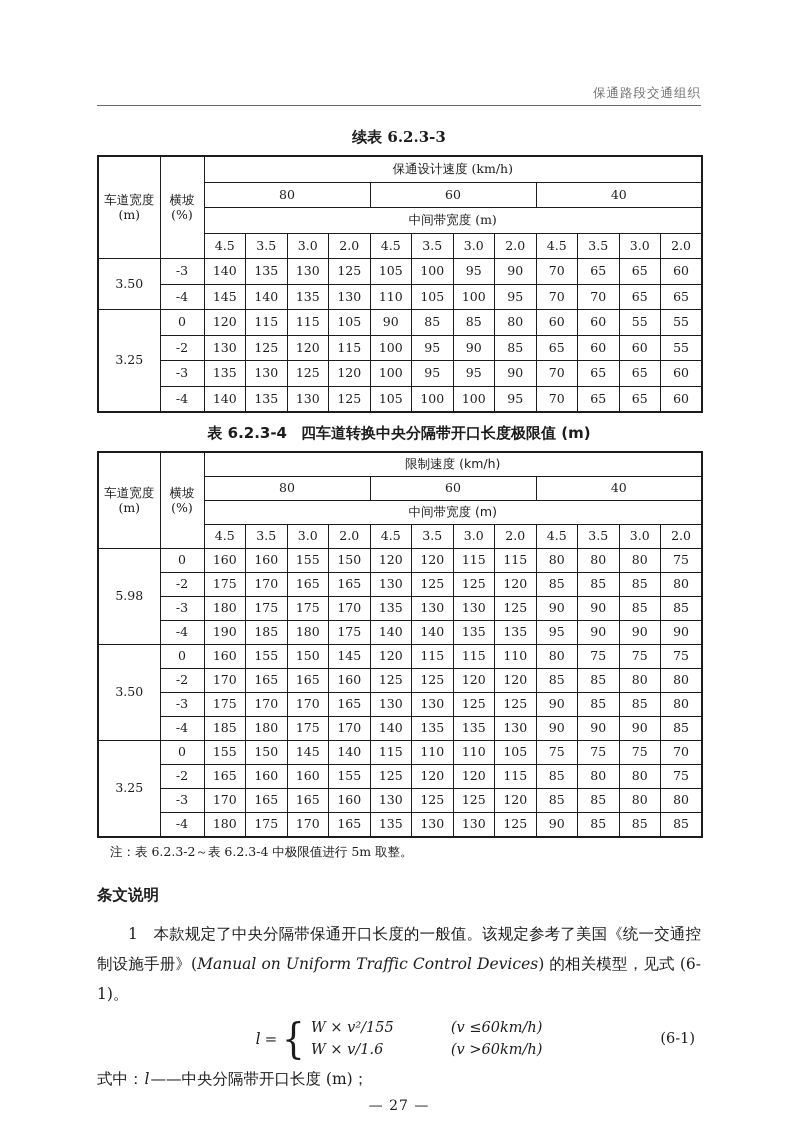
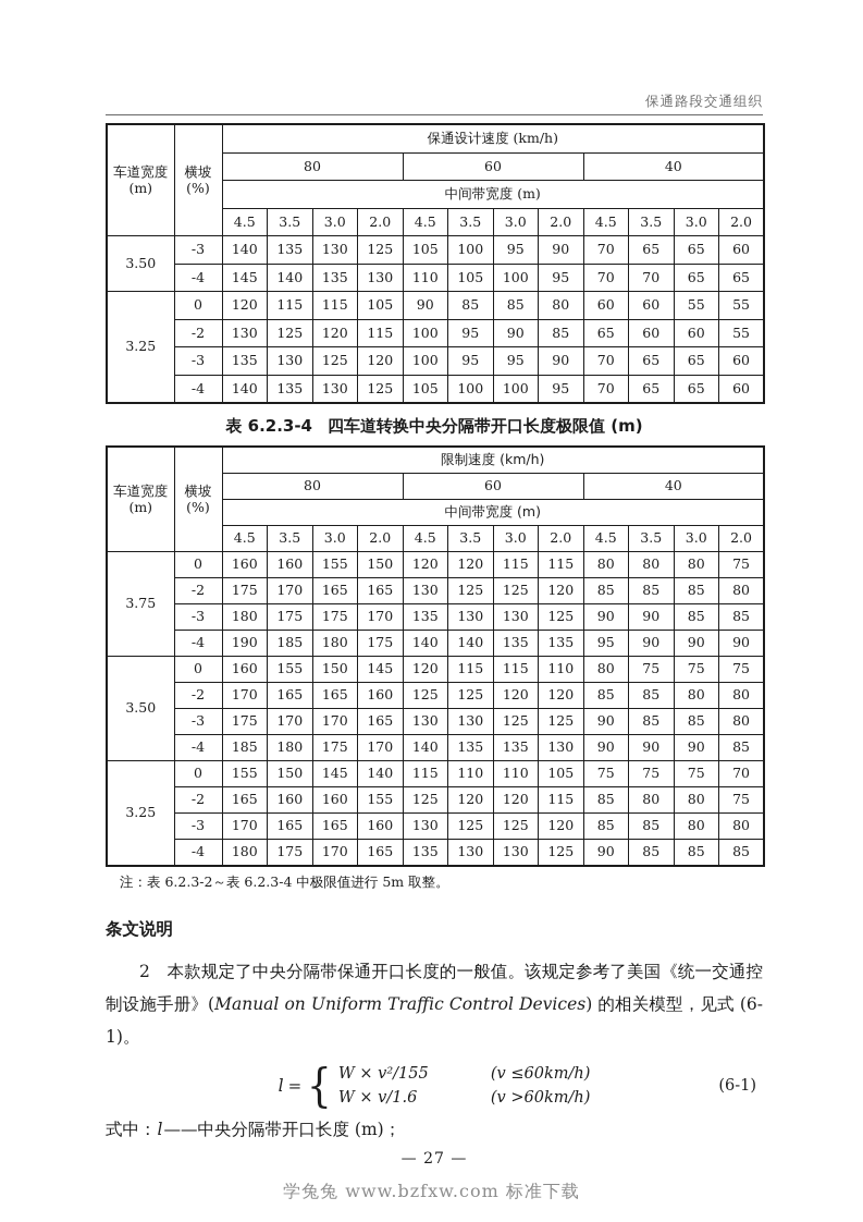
  保通路段交通组织
- 续表 6.2.3-3
  车道宽度(m)	横坡(%)	保通设计速度 (km/h)
  80	60	40
  中间带宽度 (m)
  4.5	3.5	3.0	2.0	4.5	3.5	3.0	2.0	4.5	3.5	3.0	2.0
  3.50	-3	140	135	130	125	105	100	95	90	70	65	65	60
  -4	145	140	135	130	110	105	100	95	70	70	65	65
  3.25	0	120	115	115	105	90	85	85	80	60	60	55	55
  -2	130	125	120	115	100	95	90	85	65	60	60	55
  -3	135	130	125	120	100	95	95	90	70	65	65	60
  -4	140	135	130	125	105	100	100	95	70	65	65	60
  表 6.2.3-4 四车道转换中央分隔带开口长度极限值 (m)
  车道宽度(m)	横坡(%)	限制速度 (km/h)
  80	60	40
  中间带宽度 (m)
  4.5	3.5	3.0	2.0	4.5	3.5	3.0	2.0	4.5	3.5	3.0	2.0
- 5.98	0	160	160	155	150	120	120	115	115	80	80	80	75
+ 3.75	0	160	160	155	150	120	120	115	115	80	80	80	75
  -2	175	170	165	165	130	125	125	120	85	85	85	80
  -3	180	175	175	170	135	130	130	125	90	90	85	85
  -4	190	185	180	175	140	140	135	135	95	90	90	90
  3.50	0	160	155	150	145	120	115	115	110	80	75	75	75
  -2	170	165	165	160	125	125	120	120	85	85	80	80
  -3	175	170	170	165	130	130	125	125	90	85	85	80
  -4	185	180	175	170	140	135	135	130	90	90	90	85
  3.25	0	155	150	145	140	115	110	110	105	75	75	75	70
  -2	165	160	160	155	125	120	120	115	85	80	80	75
  -3	170	165	165	160	130	125	125	120	85	85	80	80
  -4	180	175	170	165	135	130	130	125	90	85	85	85
  注：表 6.2.3-2～表 6.2.3-4 中极限值进行 5m 取整。
  条文说明
- 1 本款规定了中央分隔带保通开口长度的一般值。该规定参考了美国《统一交通控制设施手册》(Manual on Uniform Traffic Control Devices) 的相关模型，见式 (6-1)。
+ 2 本款规定了中央分隔带保通开口长度的一般值。该规定参考了美国《统一交通控制设施手册》(Manual on Uniform Traffic Control Devices) 的相关模型，见式 (6-1)。
  l
  =
  {
  W × v²/155
  (v ≤60km/h)
  W × v/1.6
  (v >60km/h)
  (6-1)
  式中：l——中央分隔带开口长度 (m)；
  — 27 —
+ 学兔兔 www.bzfxw.com 标准下载
